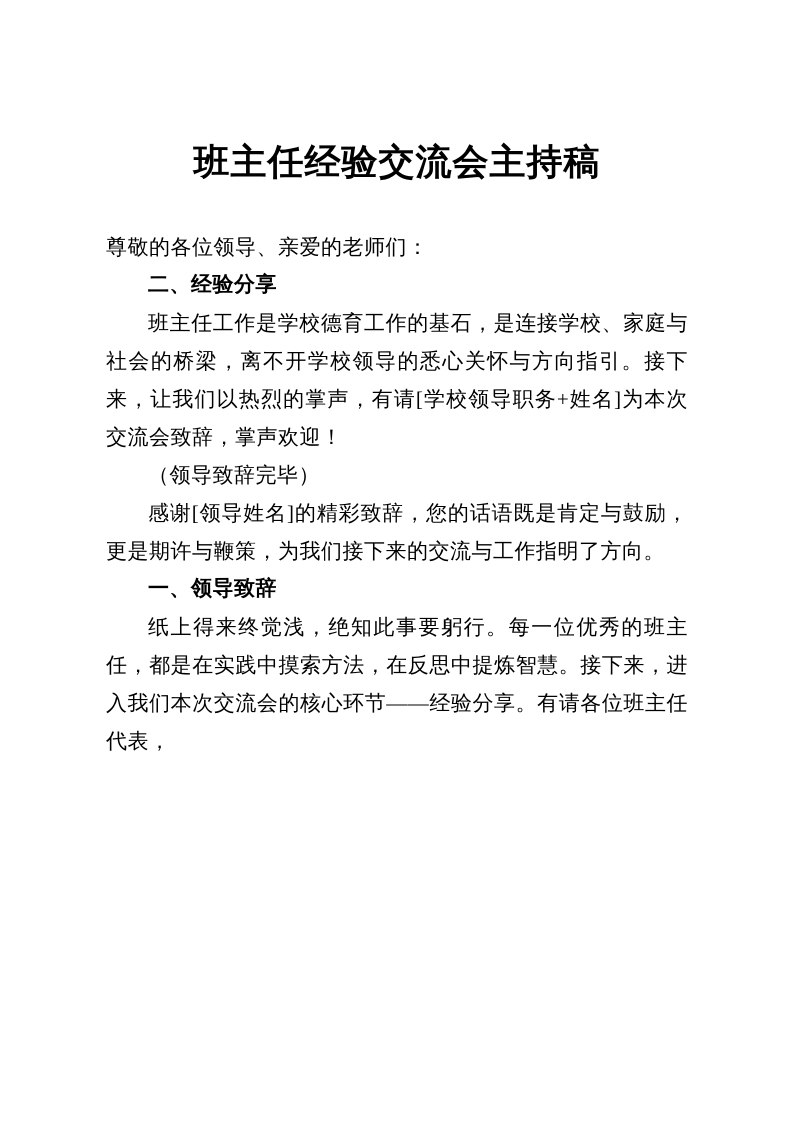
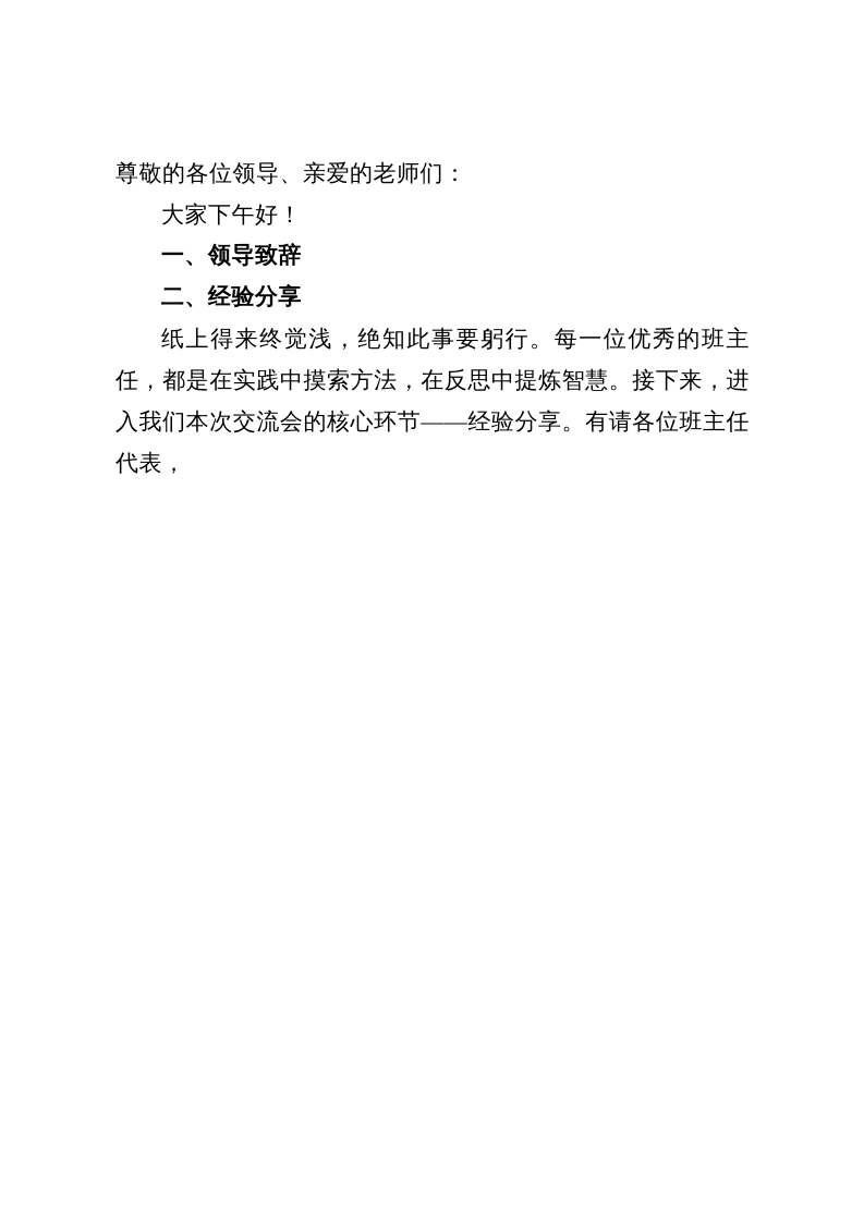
- 班主任经验交流会主持稿
  尊敬的各位领导、亲爱的老师们：
+ 大家下午好！
- 二、经验分享
+ 一、领导致辞
- 班主任工作是学校德育工作的基石，是连接学校、家庭与社会的桥梁，离不开学校领导的悉心关怀与方向指引。接下来，让我们以热烈的掌声，有请[学校领导职务+姓名]为本次交流会致辞，掌声欢迎！
- （领导致辞完毕）
- 感谢[领导姓名]的精彩致辞，您的话语既是肯定与鼓励，更是期许与鞭策，为我们接下来的交流与工作指明了方向。
- 一、领导致辞
+ 二、经验分享
  纸上得来终觉浅，绝知此事要躬行。每一位优秀的班主任，都是在实践中摸索方法，在反思中提炼智慧。接下来，进入我们本次交流会的核心环节——经验分享。有请各位班主任代表，
